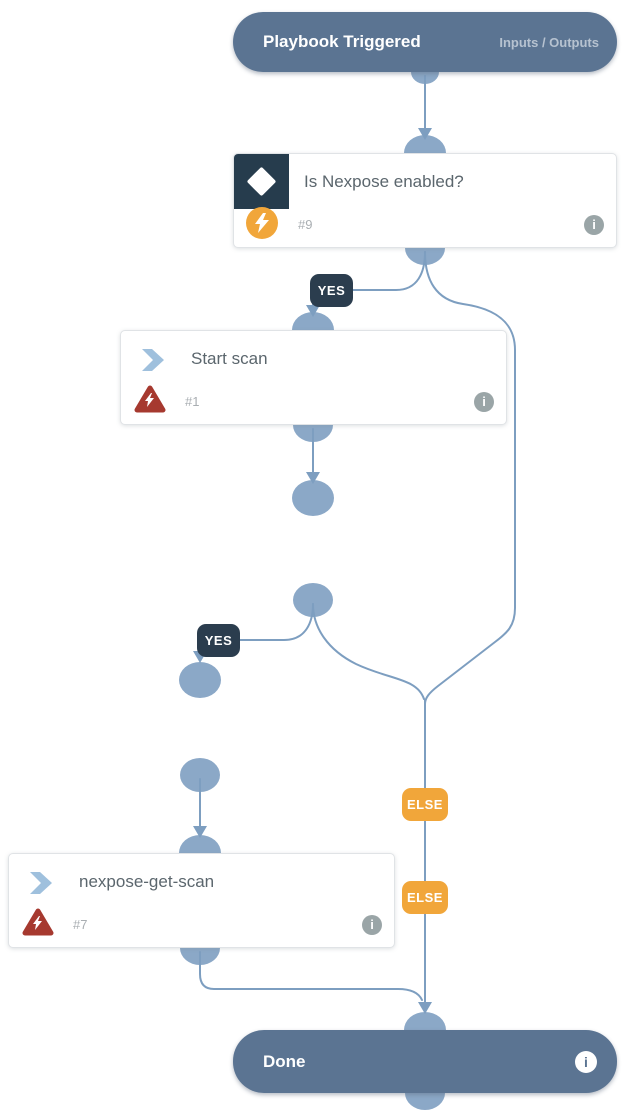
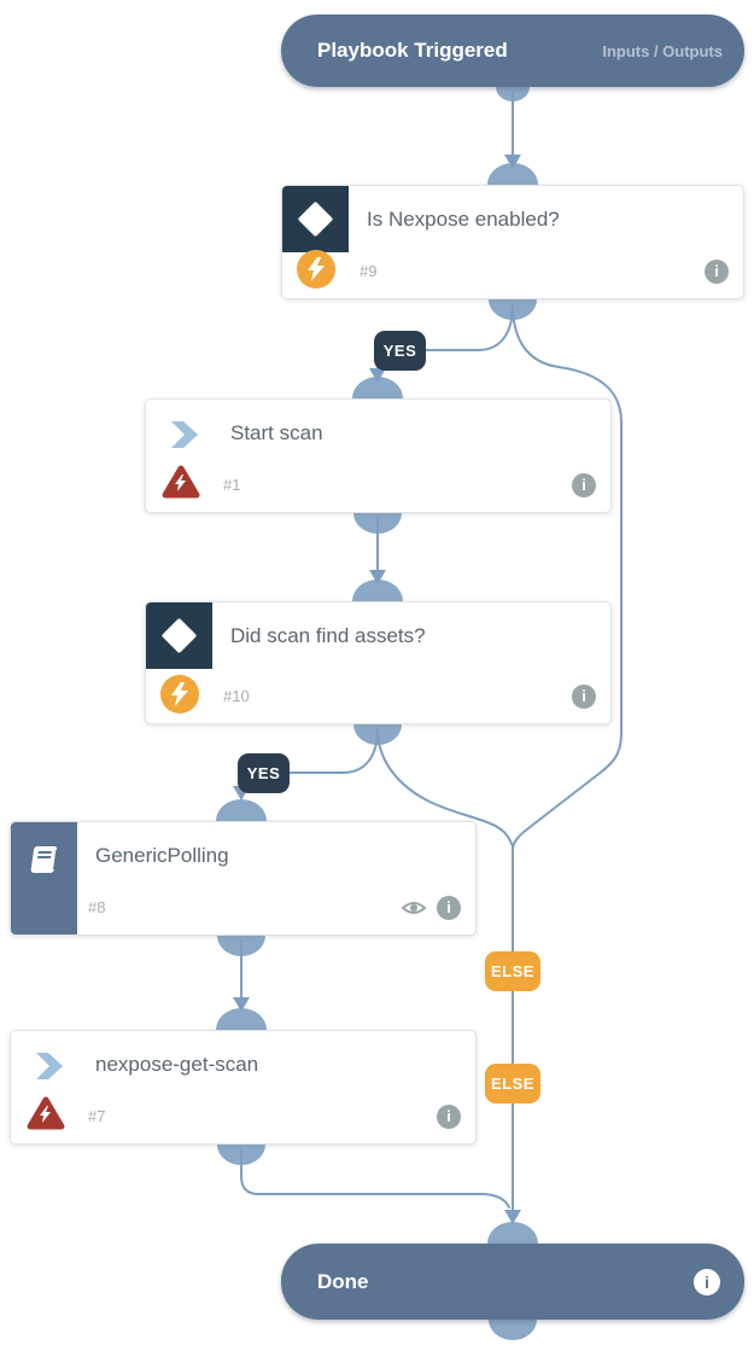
  Playbook Triggered
  Inputs / Outputs
  Is Nexpose enabled?
  #9
  Start scan
  #1
+ Did scan find assets?
+ #10
+ GenericPolling
+ #8
  nexpose-get-scan
  #7
  Done
  YES
  YES
  ELSE
  ELSE
